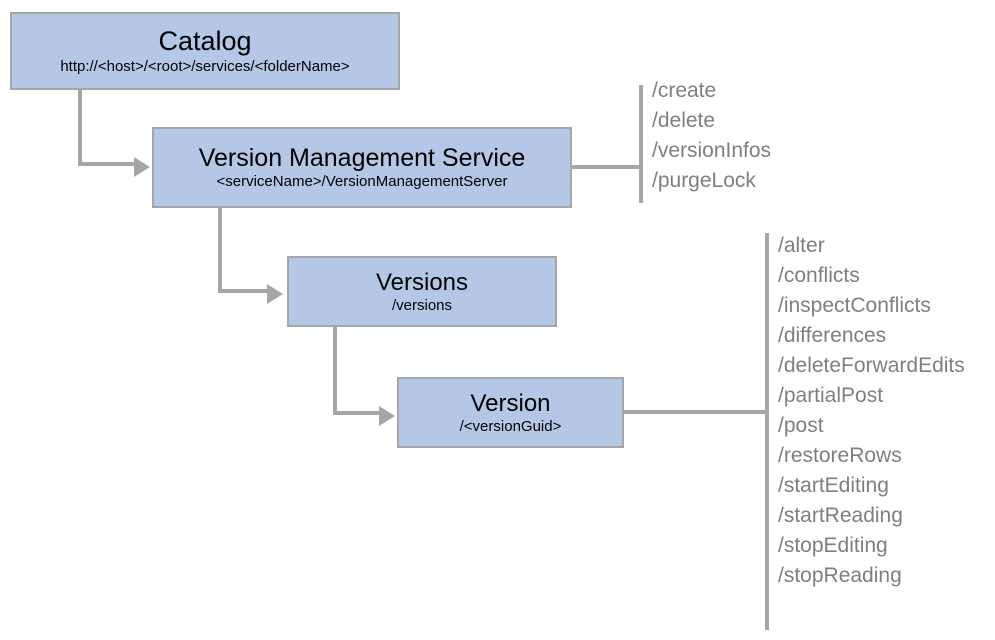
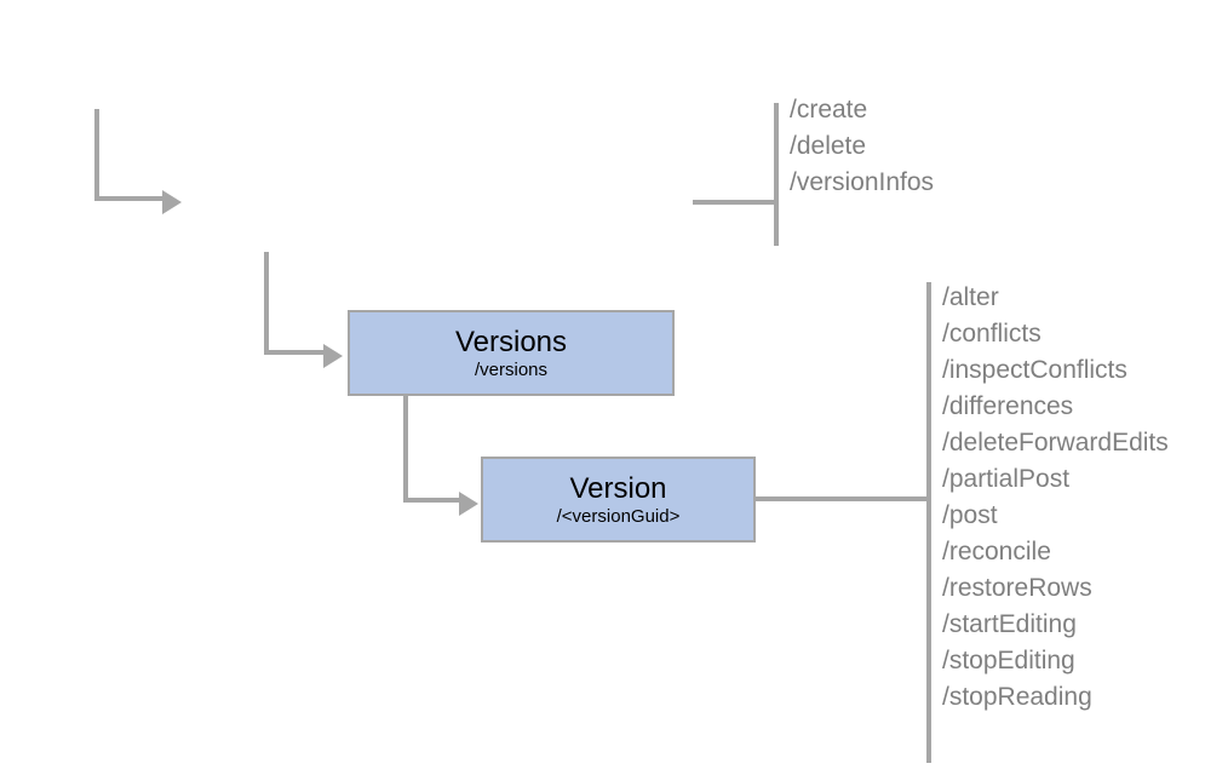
- Catalog
- http://<host>/<root>/services/<folderName>
- Version Management Service
- <serviceName>/VersionManagementServer
  Versions
  /versions
  Version
  /<versionGuid>
  /create
  /delete
  /versionInfos
- /purgeLock
  /alter
  /conflicts
  /inspectConflicts
  /differences
  /deleteForwardEdits
  /partialPost
  /post
+ /reconcile
  /restoreRows
  /startEditing
- /startReading
  /stopEditing
  /stopReading
